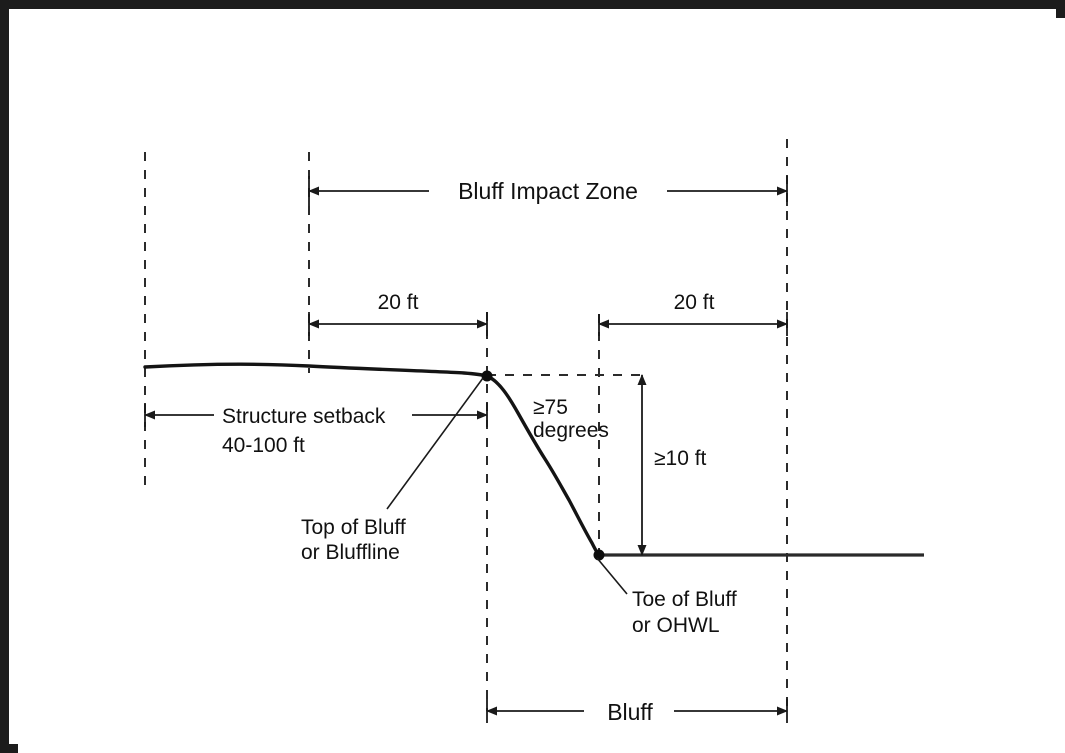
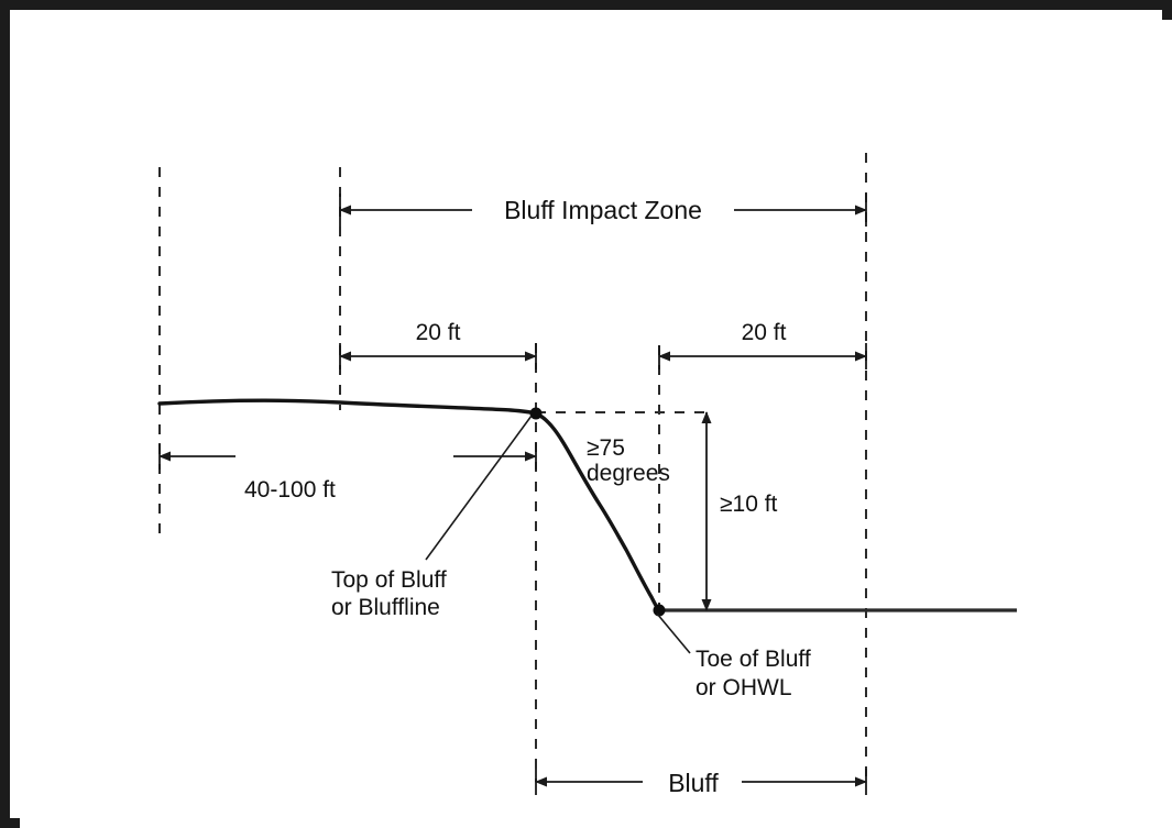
  Bluff Impact Zone
  20 ft
  20 ft
- Structure setback
  40-100 ft
  ≥75
  degrees
  ≥10 ft
  Top of Bluff
  or Bluffline
  Toe of Bluff
  or OHWL
  Bluff
